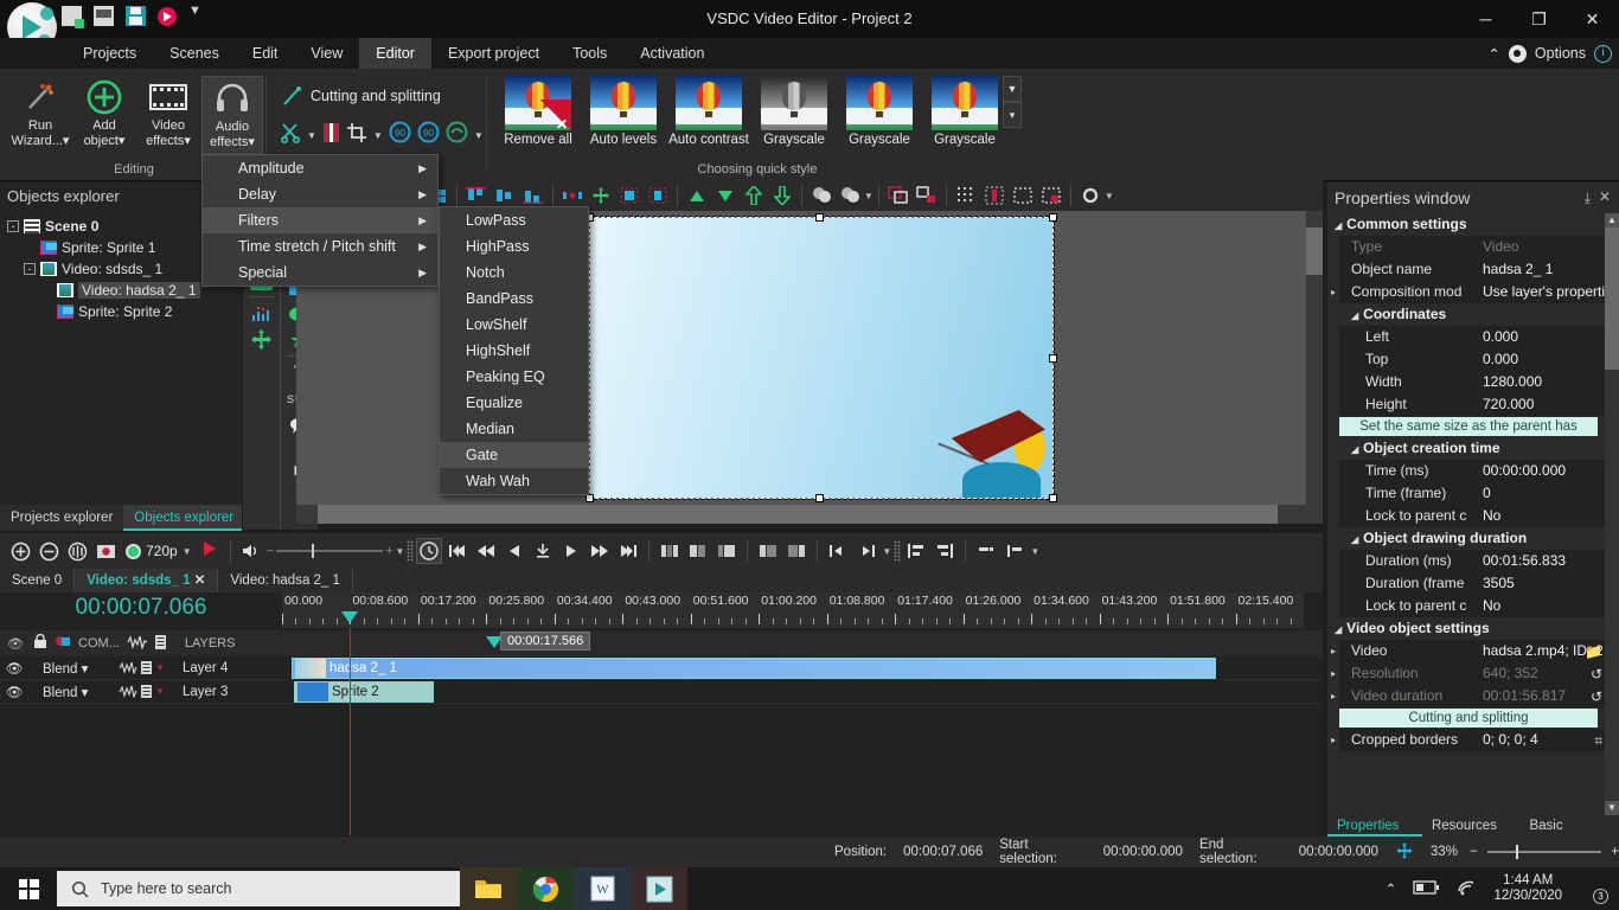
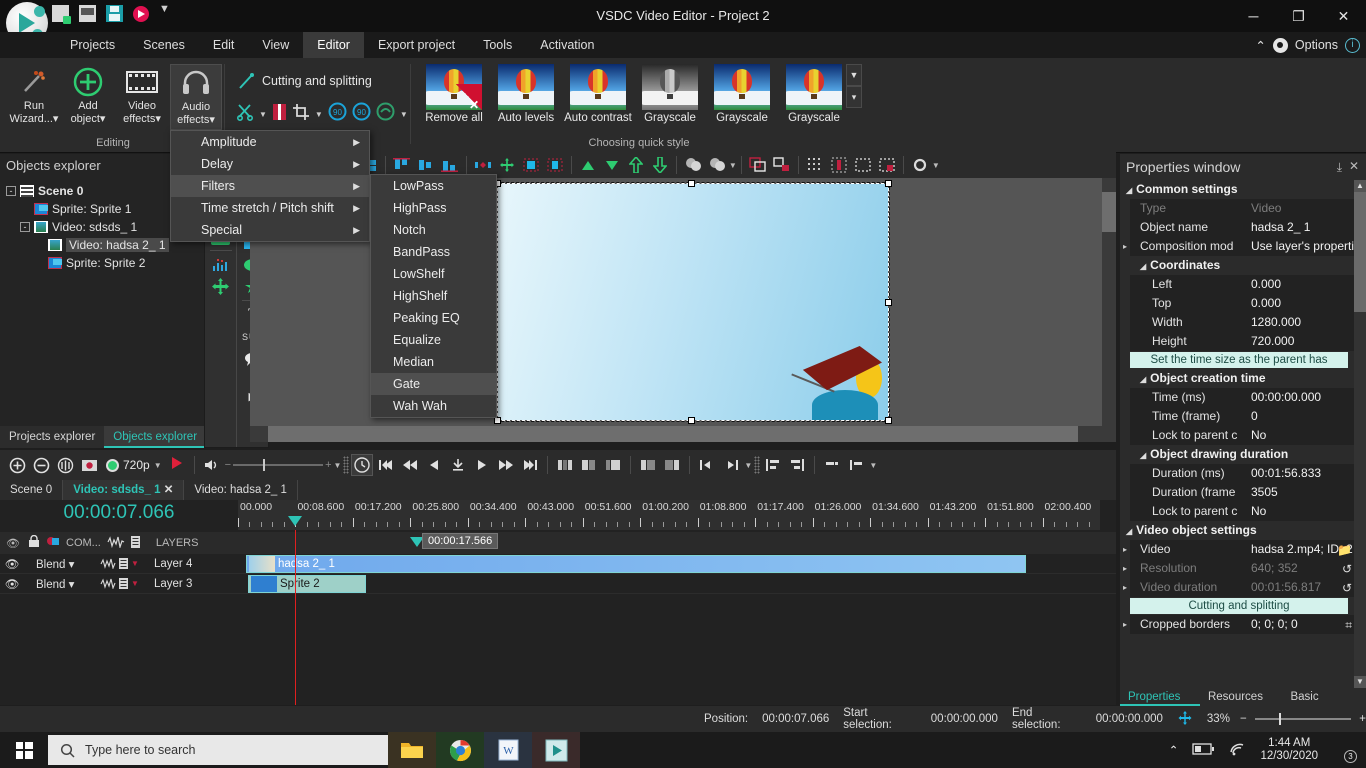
  VSDC Video Editor - Project 2
  ─
  ❐
  ✕
  Projects
  Scenes
  Edit
  View
  Editor
  Export project
  Tools
  Activation
  ⌃
  Options
  i
  Run
  Wizard...▾
  Add
  object▾
  Video
  effects▾
  Audio
  effects▾
  Editing
  Cutting and splitting
  ▼
  ▼
  90
  90
  ▼
  Remove all
  Auto levels
  Auto contrast
  Grayscale
  Grayscale
  Grayscale
  ▼
  ▾
  Choosing quick style
  Objects explorer
  -
  Scene 0
  Sprite: Sprite 1
  -
  Video: sdsds_ 1
  Video: hadsa 2_ 1
  Sprite: Sprite 2
  Projects explorer
  Objects explorer
  ▼
  ▼
  720p
  ▼
  −
  +
  ▼
  ▼
  ▼
  Scene 0
  Video: sdsds_ 1 ✕
  Video: hadsa 2_ 1
  00:00:07.066
  00.000
  00:08.600
  00:17.200
  00:25.800
  00:34.400
  00:43.000
  00:51.600
  01:00.200
  01:08.800
  01:17.400
  01:26.000
  01:34.600
  01:43.200
  01:51.800
- 02:15.400
+ 02:00.400
  👁
  COM...
  LAYERS
  👁
  Blend ▾
  ▼
  Layer 4
  hadsa 2_ 1
  👁
  Blend ▾
  ▼
  Layer 3
  Spite 2
  00:00:17.566
  Amplitude
  ▶
  Delay
  ▶
  Filters
  ▶
  Time stretch / Pitch shift
  ▶
  Special
  ▶
  LowPass
  HighPass
  Notch
  BandPass
  LowShelf
  HighShelf
  Peaking EQ
  Equalize
  Median
  Gate
  Wah Wah
  Properties window
  ⤓
  ✕
  ◢ Common settings
  Type
  Video
  Object name
  hadsa 2_ 1
  ▸
  Composition mod
  Use layer's properti
  ◢ Coordinates
  Left
  0.000
  Top
  0.000
  Width
  1280.000
  Height
  720.000
- Set the same size as the parent has
+ Set the time size as the parent has
  ◢ Object creation time
  Time (ms)
  00:00:00.000
  Time (frame)
  0
  Lock to parent c
  No
  ◢ Object drawing duration
  Duration (ms)
  00:01:56.833
  Duration (frame
  3505
  Lock to parent c
  No
  ◢ Video object settings
  ▸
  Video
  hadsa 2.mp4; ID=2
  📁
  ▸
  Resolution
  640; 352
  ↺
  ▸
  Video duration
  00:01:56.817
  ↺
  Cutting and splitting
  ▸
  Cropped borders
- 0; 0; 0; 4
+ 0; 0; 0; 0
  ⌗
  ▲
  ▼
  Properties
  Resources
  Position:
  00:00:07.066
  Start selection:
  00:00:00.000
  End selection:
  00:00:00.000
  33%
  −
  +
  Type here to search
  W
  ⌃
  1:44 AM
  12/30/2020
  3
